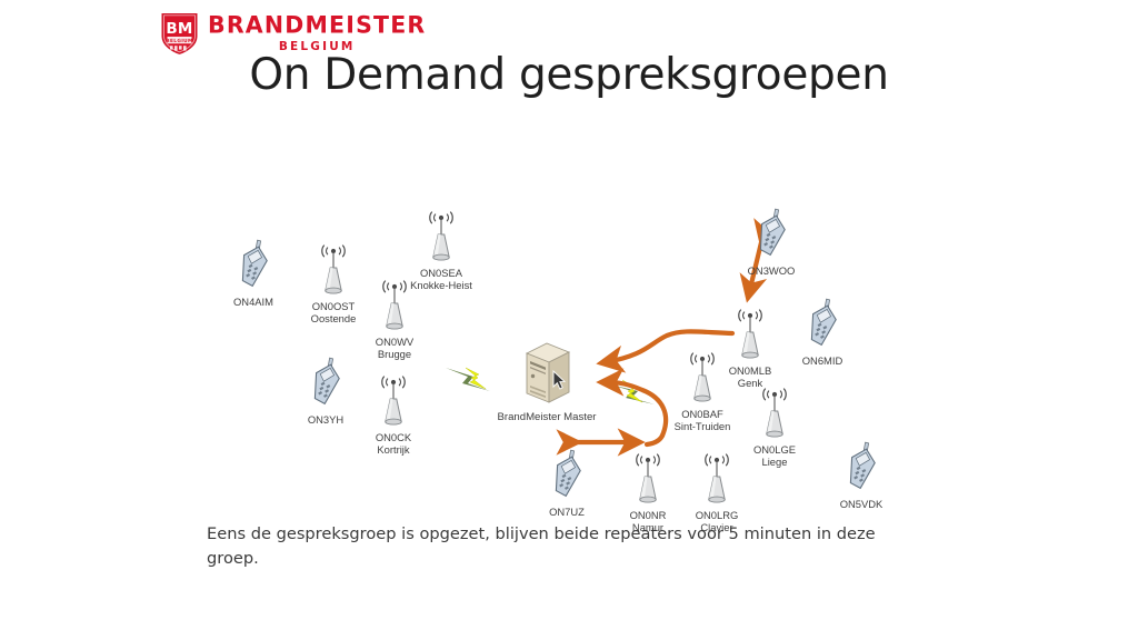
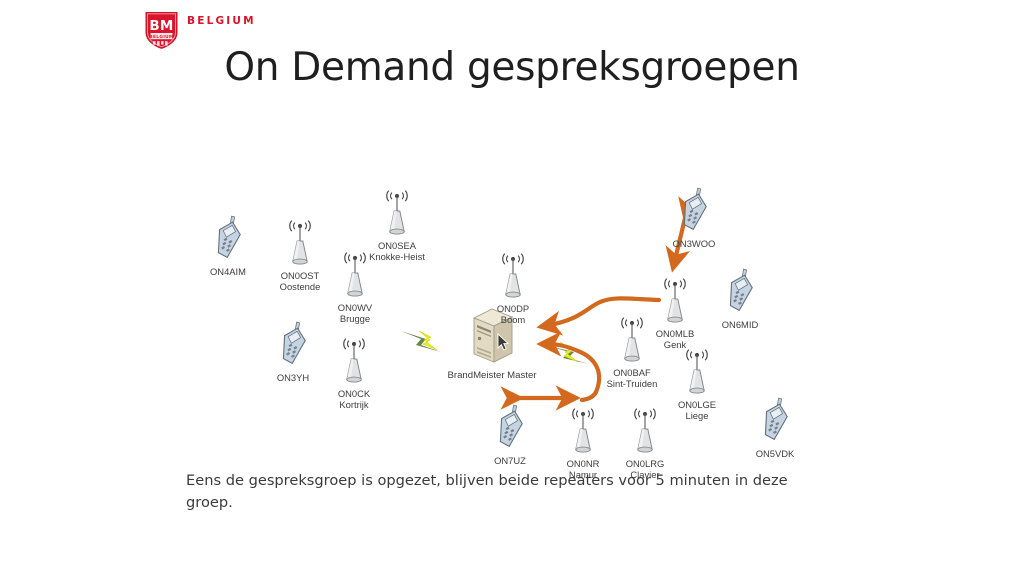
  BM
- BRANDMEISTER
  BELGIUM
  On Demand gespreksgroepen
  BrandMeister Master
  ON4AIM
  ON0OST
  Oostende
  ON0SEA
  Knokke-Heist
  ON0WV
  Brugge
  ON3YH
  ON0CK
  Kortrijk
+ ON0DP
+ Boom
  ON3WOO
  ON6MID
  ON0MLB
  Genk
  ON0BAF
  Sint-Truiden
  ON0LGE
  Liege
  ON5VDK
  ON7UZ
  ON0NR
  Namur
  ON0LRG
  Clavier
  Eens de gespreksgroep is opgezet, blijven beide repeaters voor 5 minuten in deze groep.
